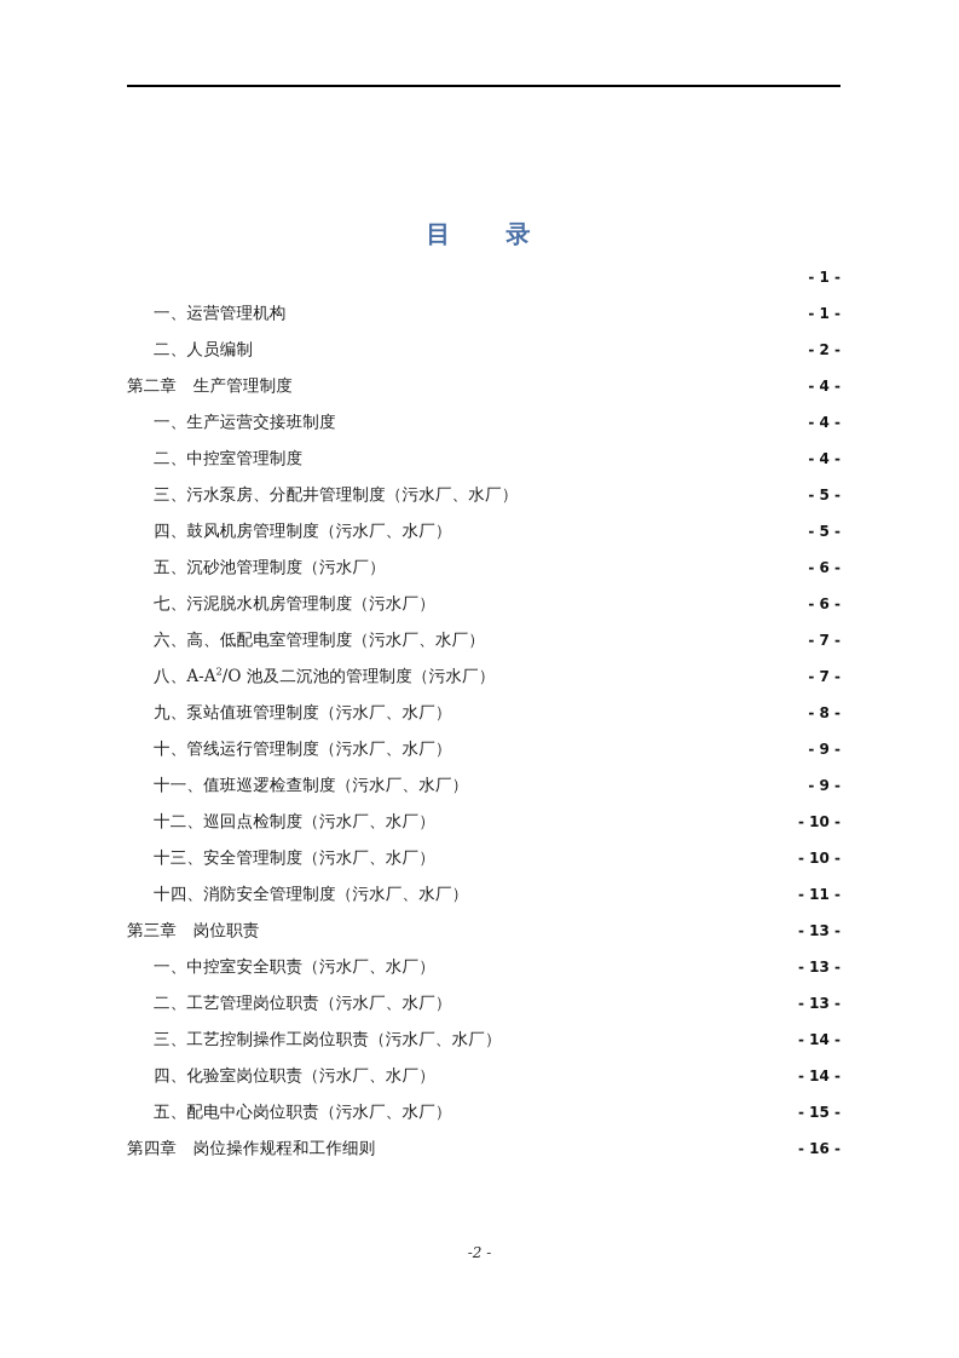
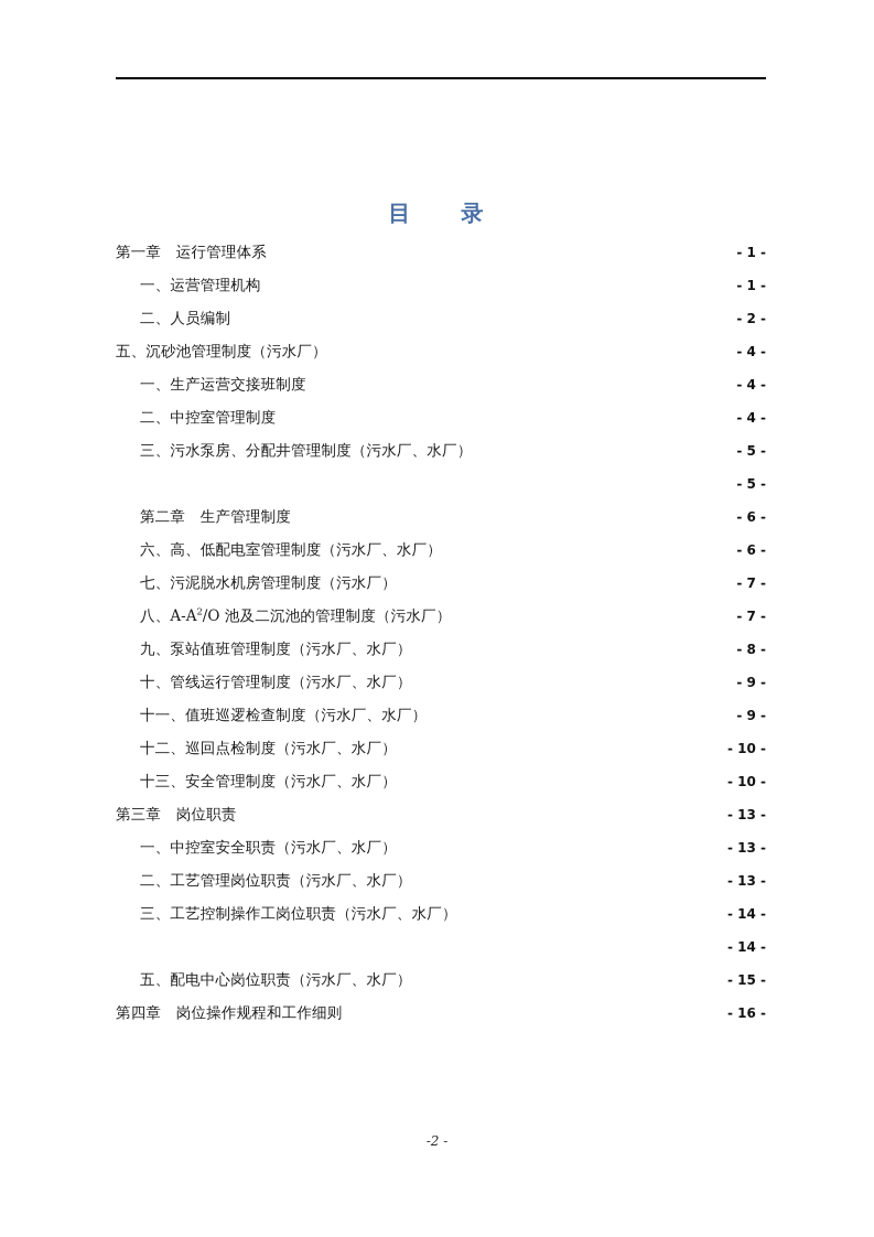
  目 录
+ 第一章 运行管理体系
  - 1 -
  一、运营管理机构
  - 1 -
  二、人员编制
  - 2 -
- 第二章 生产管理制度
+ 五、沉砂池管理制度（污水厂）
  - 4 -
  一、生产运营交接班制度
  - 4 -
  二、中控室管理制度
  - 4 -
  三、污水泵房、分配井管理制度（污水厂、水厂）
  - 5 -
- 四、鼓风机房管理制度（污水厂、水厂）
  - 5 -
- 五、沉砂池管理制度（污水厂）
+ 第二章 生产管理制度
  - 6 -
- 七、污泥脱水机房管理制度（污水厂）
+ 六、高、低配电室管理制度（污水厂、水厂）
  - 6 -
- 六、高、低配电室管理制度（污水厂、水厂）
+ 七、污泥脱水机房管理制度（污水厂）
  - 7 -
  八、A-A2/O 池及二沉池的管理制度（污水厂）
  - 7 -
  九、泵站值班管理制度（污水厂、水厂）
  - 8 -
  十、管线运行管理制度（污水厂、水厂）
  - 9 -
  十一、值班巡逻检查制度（污水厂、水厂）
  - 9 -
  十二、巡回点检制度（污水厂、水厂）
  - 10 -
  十三、安全管理制度（污水厂、水厂）
  - 10 -
- 十四、消防安全管理制度（污水厂、水厂）
- - 11 -
  第三章 岗位职责
  - 13 -
  一、中控室安全职责（污水厂、水厂）
  - 13 -
  二、工艺管理岗位职责（污水厂、水厂）
  - 13 -
  三、工艺控制操作工岗位职责（污水厂、水厂）
  - 14 -
- 四、化验室岗位职责（污水厂、水厂）
  - 14 -
  五、配电中心岗位职责（污水厂、水厂）
  - 15 -
  第四章 岗位操作规程和工作细则
  - 16 -
  -2 -
